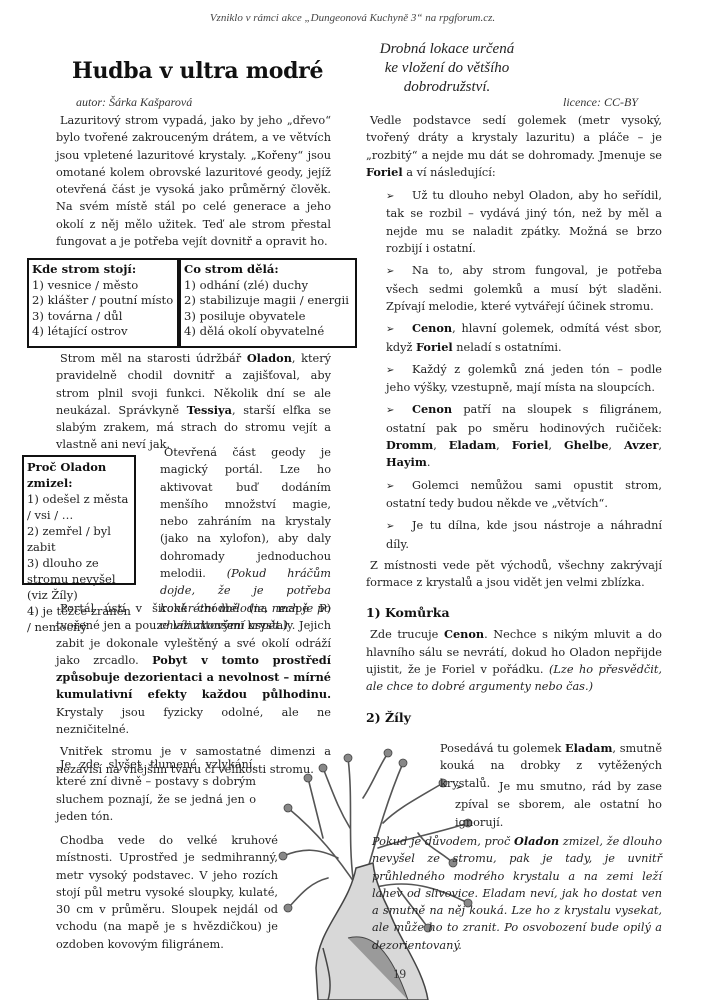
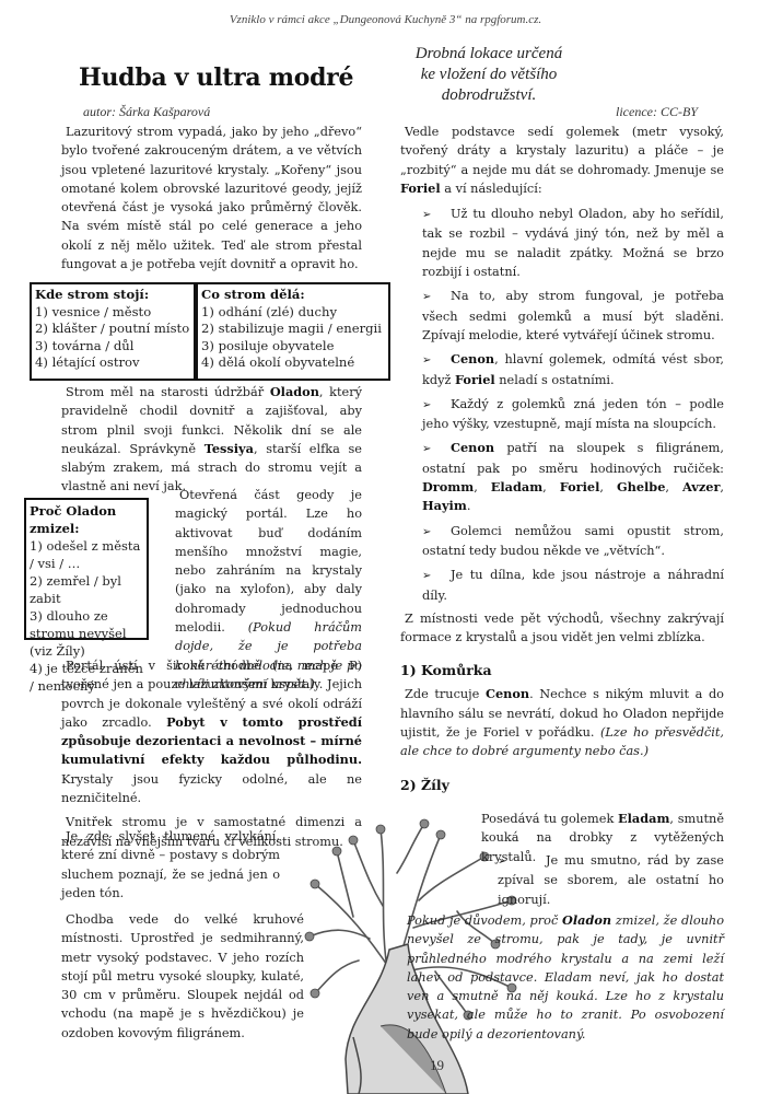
  Vzniklo v rámci akce „Dungeonová Kuchyně 3“ na rpgforum.cz.
  Hudba v ultra modré
  Drobná lokace určená ke vložení do většího dobrodružství.
  autor: Šárka Kašparová
  licence: CC-BY
  Lazuritový strom vypadá, jako by jeho „dřevo“ bylo tvořené zakrouceným drátem, a ve větvích jsou vpletené lazuritové krystaly. „Kořeny“ jsou omotané kolem obrovské lazuritové geody, jejíž otevřená část je vysoká jako průměrný člověk. Na svém místě stál po celé generace a jeho okolí z něj mělo užitek. Teď ale strom přestal fungovat a je potřeba vejít dovnitř a opravit ho.
  Kde strom stojí:
  1) vesnice / město
  2) klášter / poutní místo
  3) továrna / důl
  4) létající ostrov
  Co strom dělá:
  1) odhání (zlé) duchy
  2) stabilizuje magii / energii
  3) posiluje obyvatele
  4) dělá okolí obyvatelné
  Strom měl na starosti údržbář Oladon, který pravidelně chodil dovnitř a zajišťoval, aby strom plnil svoji funkci. Několik dní se ale neukázal. Správkyně Tessiya, starší elfka se slabým zrakem, má strach do stromu vejít a vlastně ani neví jak.
  Proč Oladon zmizel:
  1) odešel z města / vsi / …
  2) zemřel / byl zabit
  3) dlouho ze stromu nevyšel (viz Žíly)
  4) je těžce zraněn / nemocný
  Otevřená část geody je magický portál. Lze ho aktivovat buď dodáním menšího množství magie, nebo zahráním na krystaly (jako na xylofon), aby daly dohromady jednoduchou melodii. (Pokud hráčům dojde, že je potřeba konkrétní melodie, nech je po chvíli zkoušení uspět.)
- Portál ústí v široké chodbě (na mapě P) tvořené jen a pouze lazuritovými krystaly. Jejich zabit je dokonale vyleštěný a své okolí odráží jako zrcadlo. Pobyt v tomto prostředí způsobuje dezorientaci a nevolnost – mírné kumulativní efekty každou půlhodinu. Krystaly jsou fyzicky odolné, ale ne nezničitelné.
+ Portál ústí v široké chodbě (na mapě P) tvořené jen a pouze lazuritovými krystaly. Jejich povrch je dokonale vyleštěný a své okolí odráží jako zrcadlo. Pobyt v tomto prostředí způsobuje dezorientaci a nevolnost – mírné kumulativní efekty každou půlhodinu. Krystaly jsou fyzicky odolné, ale ne nezničitelné.
  Vnitřek stromu je v samostatné dimenzi a nezávisí na vnějším tvaru či velikosti stromu.
  Je zde slyšet tlumené vzlykání, které zní divně – postavy s dobrým sluchem poznají, že se jedná jen o jeden tón.
  Chodba vede do velké kruhové místnosti. Uprostřed je sedmihranný, metr vysoký podstavec. V jeho rozích stojí půl metru vysoké sloupky, kulaté, 30 cm v průměru. Sloupek nejdál od vchodu (na mapě je s hvězdičkou) je ozdoben kovovým filigránem.
  Vedle podstavce sedí golemek (metr vysoký, tvořený dráty a krystaly lazuritu) a pláče – je „rozbitý“ a nejde mu dát se dohromady. Jmenuje se Foriel a ví následující:
  ➢ Už tu dlouho nebyl Oladon, aby ho seřídil, tak se rozbil – vydává jiný tón, než by měl a nejde mu se naladit zpátky. Možná se brzo rozbijí i ostatní.
  ➢ Na to, aby strom fungoval, je potřeba všech sedmi golemků a musí být sladěni. Zpívají melodie, které vytvářejí účinek stromu.
  ➢ Cenon, hlavní golemek, odmítá vést sbor, když Foriel neladí s ostatními.
  ➢ Každý z golemků zná jeden tón – podle jeho výšky, vzestupně, mají místa na sloupcích.
  ➢ Cenon patří na sloupek s filigránem, ostatní pak po směru hodinových ručiček: Dromm, Eladam, Foriel, Ghelbe, Avzer, Hayim.
  ➢ Golemci nemůžou sami opustit strom, ostatní tedy budou někde ve „větvích“.
  ➢ Je tu dílna, kde jsou nástroje a náhradní díly.
  Z místnosti vede pět východů, všechny zakrývají formace z krystalů a jsou vidět jen velmi zblízka.
  1) Komůrka
  Zde trucuje Cenon. Nechce s nikým mluvit a do hlavního sálu se nevrátí, dokud ho Oladon nepřijde ujistit, že je Foriel v pořádku. (Lze ho přesvědčit, ale chce to dobré argumenty nebo čas.)
  2) Žíly
  Posedává tu golemek Eladam, smutně kouká na drobky z vytěžených krystalů.
  ➢ Je mu smutno, rád by zase zpíval se sborem, ale ostatní ho ignorují.
- Pokud je důvodem, proč Oladon zmizel, že dlouho nevyšel ze stromu, pak je tady, je uvnitř průhledného modrého krystalu a na zemi leží lahev od slivovice. Eladam neví, jak ho dostat ven a smutně na něj kouká. Lze ho z krystalu vysekat, ale může ho to zranit. Po osvobození bude opilý a dezorientovaný.
+ Pokud je důvodem, proč Oladon zmizel, že dlouho nevyšel ze stromu, pak je tady, je uvnitř průhledného modrého krystalu a na zemi leží lahev od podstavce. Eladam neví, jak ho dostat ven a smutně na něj kouká. Lze ho z krystalu vysekat, ale může ho to zranit. Po osvobození bude opilý a dezorientovaný.
  19
